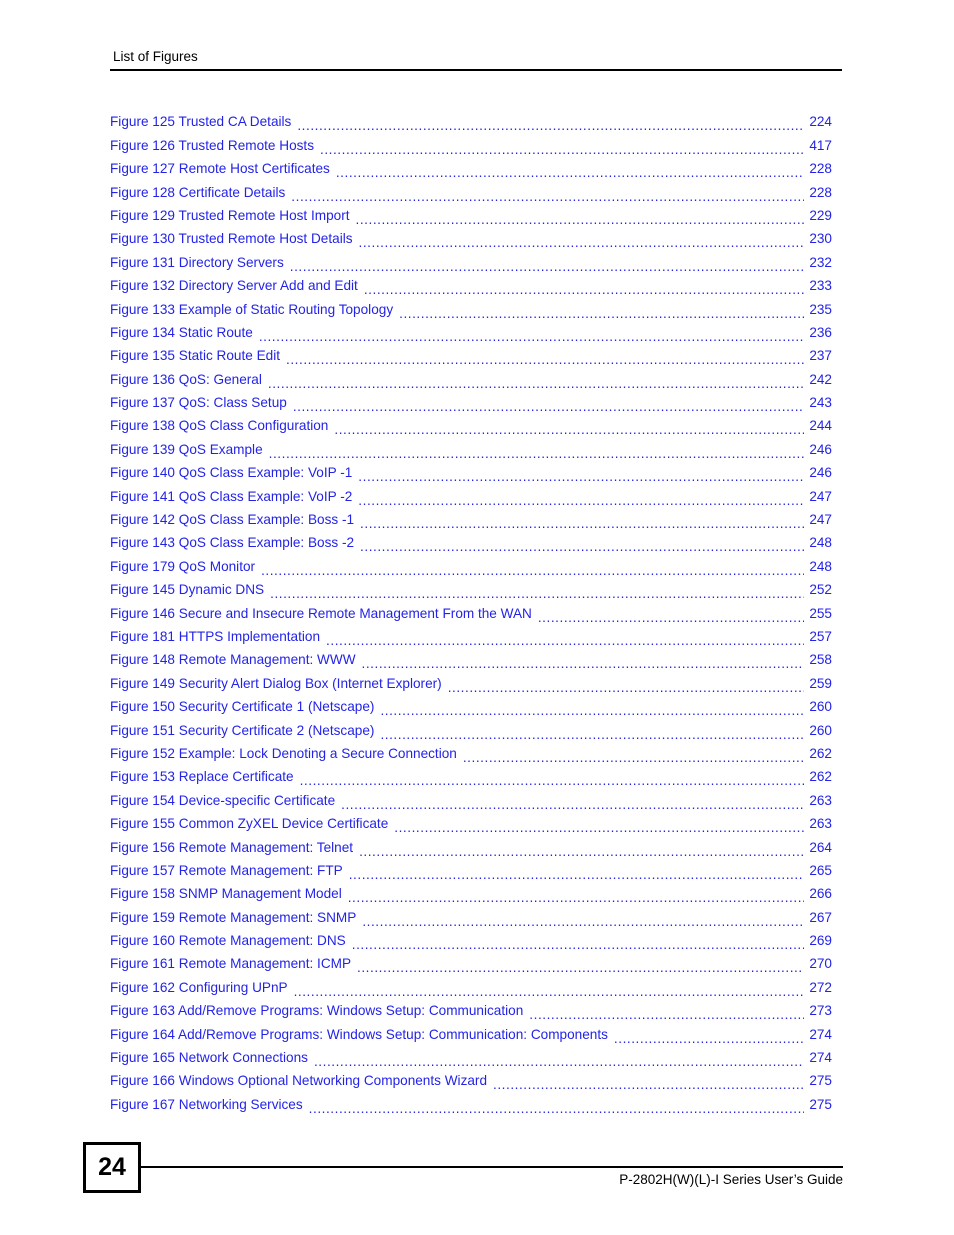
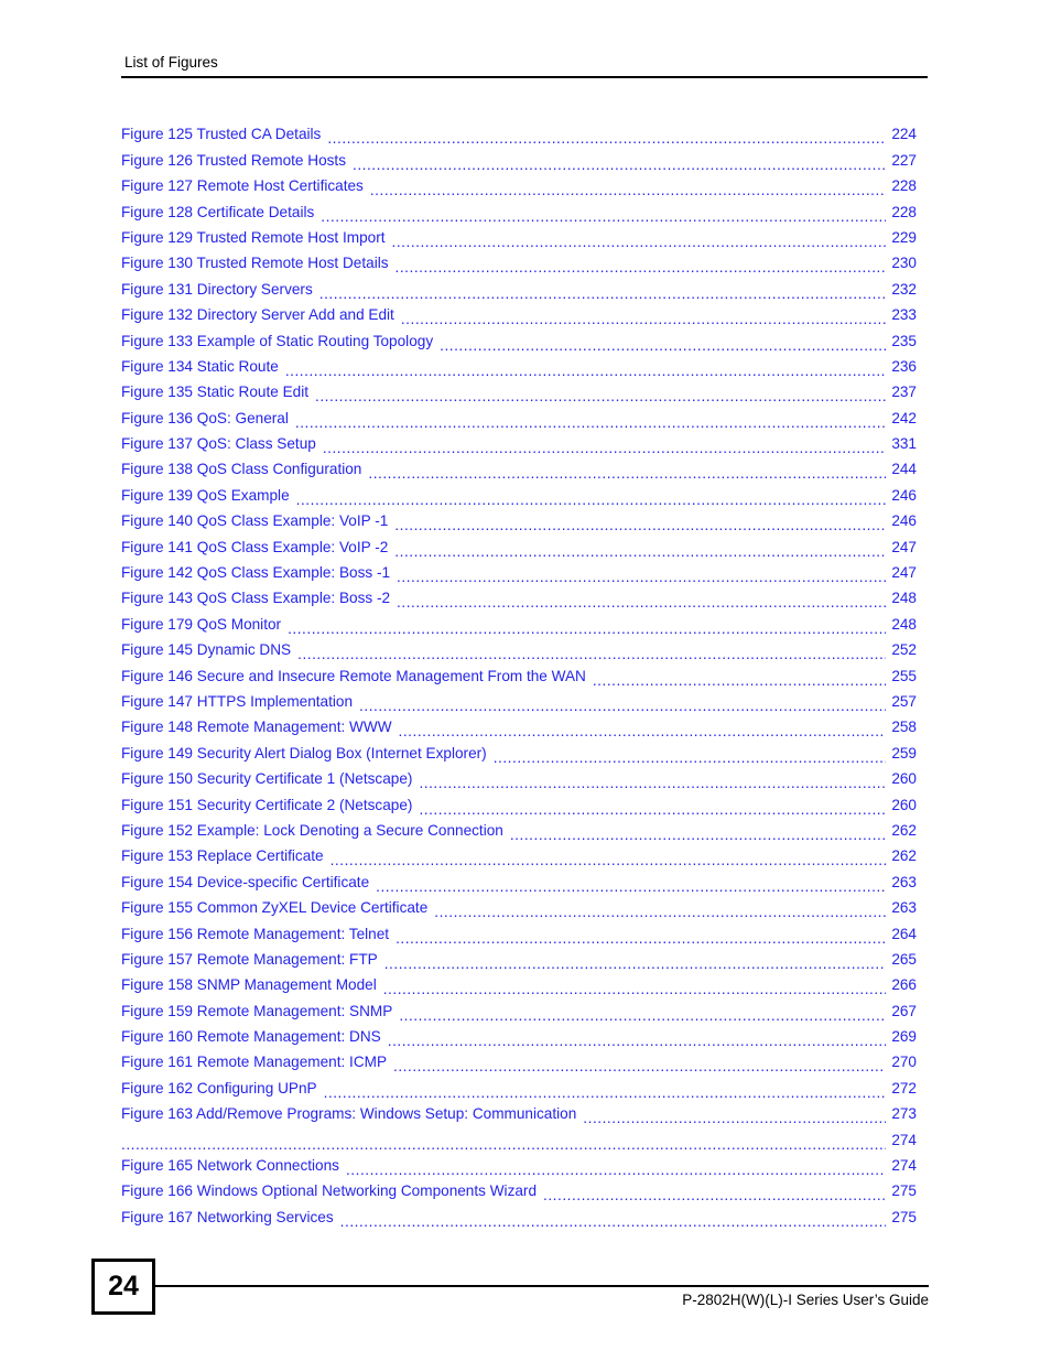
  List of Figures
  Figure 125 Trusted CA Details
  224
  Figure 126 Trusted Remote Hosts
- 417
+ 227
  Figure 127 Remote Host Certificates
  228
  Figure 128 Certificate Details
  228
  Figure 129 Trusted Remote Host Import
  229
  Figure 130 Trusted Remote Host Details
  230
  Figure 131 Directory Servers
  232
  Figure 132 Directory Server Add and Edit
  233
  Figure 133 Example of Static Routing Topology
  235
  Figure 134 Static Route
  236
  Figure 135 Static Route Edit
  237
  Figure 136 QoS: General
  242
  Figure 137 QoS: Class Setup
- 243
+ 331
  Figure 138 QoS Class Configuration
  244
  Figure 139 QoS Example
  246
  Figure 140 QoS Class Example: VoIP -1
  246
  Figure 141 QoS Class Example: VoIP -2
  247
  Figure 142 QoS Class Example: Boss -1
  247
  Figure 143 QoS Class Example: Boss -2
  248
  Figure 179 QoS Monitor
  248
  Figure 145 Dynamic DNS
  252
  Figure 146 Secure and Insecure Remote Management From the WAN
  255
- Figure 181 HTTPS Implementation
+ Figure 147 HTTPS Implementation
  257
  Figure 148 Remote Management: WWW
  258
  Figure 149 Security Alert Dialog Box (Internet Explorer)
  259
  Figure 150 Security Certificate 1 (Netscape)
  260
  Figure 151 Security Certificate 2 (Netscape)
  260
  Figure 152 Example: Lock Denoting a Secure Connection
  262
  Figure 153 Replace Certificate
  262
  Figure 154 Device-specific Certificate
  263
  Figure 155 Common ZyXEL Device Certificate
  263
  Figure 156 Remote Management: Telnet
  264
  Figure 157 Remote Management: FTP
  265
  Figure 158 SNMP Management Model
  266
  Figure 159 Remote Management: SNMP
  267
  Figure 160 Remote Management: DNS
  269
  Figure 161 Remote Management: ICMP
  270
  Figure 162 Configuring UPnP
  272
  Figure 163 Add/Remove Programs: Windows Setup: Communication
  273
- Figure 164 Add/Remove Programs: Windows Setup: Communication: Components
  274
  Figure 165 Network Connections
  274
  Figure 166 Windows Optional Networking Components Wizard
  275
  Figure 167 Networking Services
  275
  24
  P-2802H(W)(L)-I Series User’s Guide
